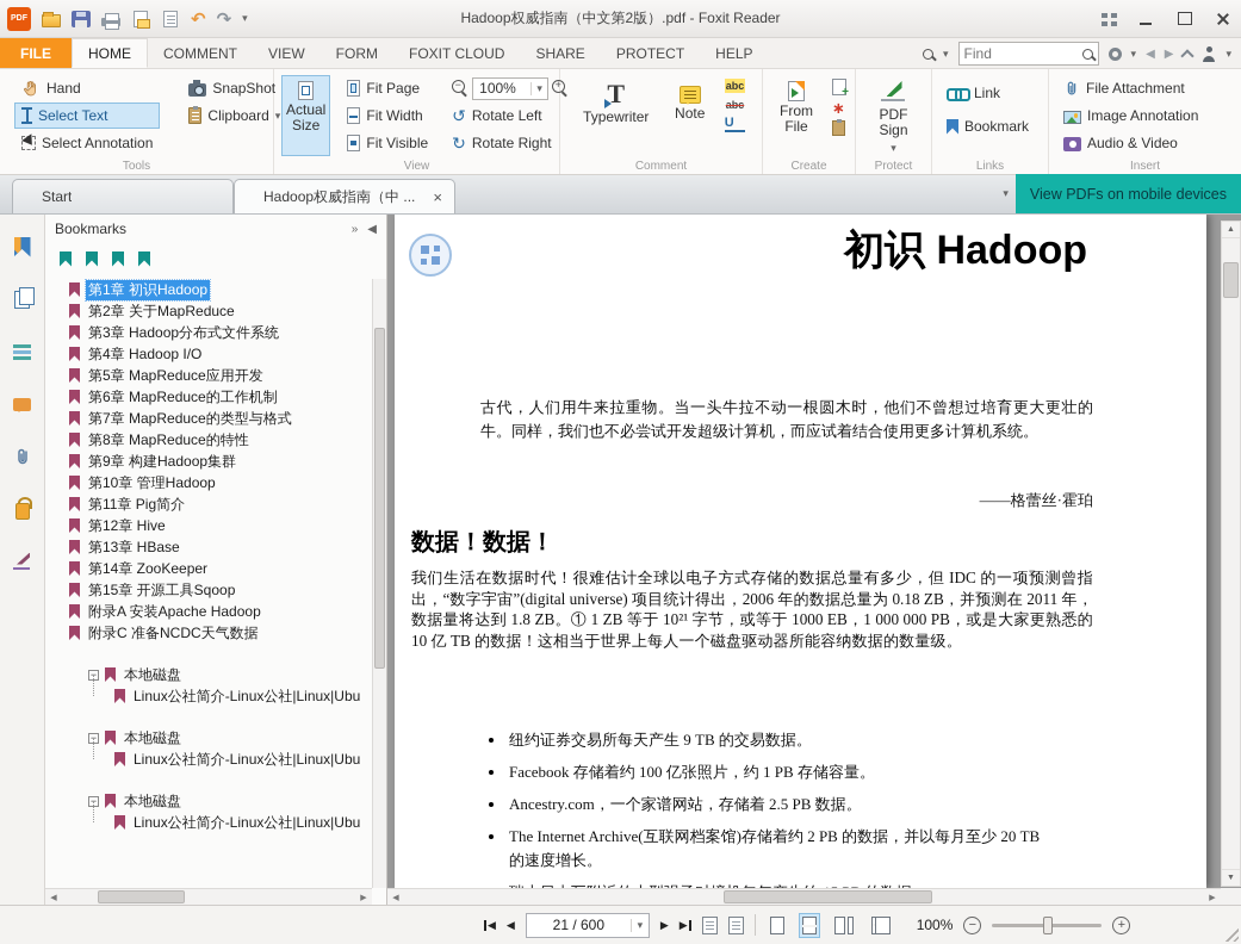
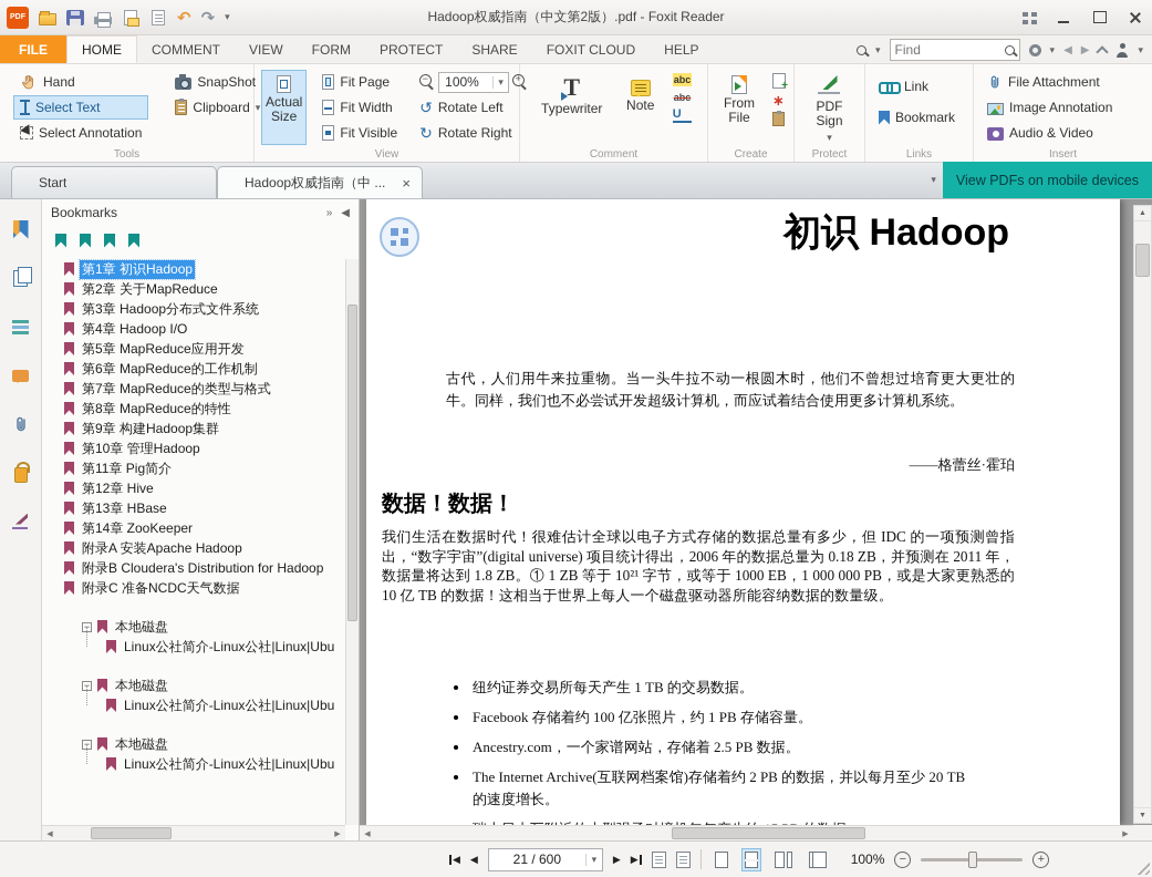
  ↶
  ↷
  ▾
  Hadoop权威指南（中文第2版）.pdf - Foxit Reader
  FILE
  HOME
  COMMENT
  VIEW
  FORM
- FOXIT CLOUD
+ PROTECT
  SHARE
- PROTECT
+ FOXIT CLOUD
  HELP
  ▾
  Find
  ▾
  ◀
  ▶
  ▾
  Hand
  Select Text
  Select Annotation
  SnapShot
  Clipboard
  ▾
  Tools
  Actual Size
  Fit Page
  Fit Width
  Fit Visible
  −
  100%
  ▾
  +
  ↺
  Rotate Left
  ↻
  Rotate Right
  View
  T
  Typewriter
  Note
  abc
  abc
  U
  Comment
  From File
  ∗
  Create
  PDF Sign
  ▾
  Protect
  Link
  Bookmark
  Links
  File Attachment
  Image Annotation
  Audio & Video
  Insert
  Start
  Hadoop权威指南（中 ...
  ×
  ▾
  View PDFs on mobile devices
  Bookmarks
  »
  ◀
  第1章 初识Hadoop
  第2章 关于MapReduce
  第3章 Hadoop分布式文件系统
  第4章 Hadoop I/O
  第5章 MapReduce应用开发
  第6章 MapReduce的工作机制
  第7章 MapReduce的类型与格式
  第8章 MapReduce的特性
  第9章 构建Hadoop集群
  第10章 管理Hadoop
  第11章 Pig简介
  第12章 Hive
  第13章 HBase
  第14章 ZooKeeper
- 第15章 开源工具Sqoop
  附录A 安装Apache Hadoop
+ 附录B Cloudera's Distribution for Hadoop
  附录C 准备NCDC天气数据
  −
  本地磁盘
  Linux公社简介-Linux公社|Linux|Ubu
  −
  本地磁盘
  Linux公社简介-Linux公社|Linux|Ubu
  −
  本地磁盘
  Linux公社简介-Linux公社|Linux|Ubu
  初识 Hadoop
  古代，人们用牛来拉重物。当一头牛拉不动一根圆木时，他们不曾想过培育更大更壮的牛。同样，我们也不必尝试开发超级计算机，而应试着结合使用更多计算机系统。
  ——格蕾丝·霍珀
  数据！数据！
  我们生活在数据时代！很难估计全球以电子方式存储的数据总量有多少，但 IDC 的一项预测曾指出，“数字宇宙”(digital universe) 项目统计得出，2006 年的数据总量为 0.18 ZB，并预测在 2011 年，数据量将达到 1.8 ZB。① 1 ZB 等于 10²¹ 字节，或等于 1000 EB，1 000 000 PB，或是大家更熟悉的 10 亿 TB 的数据！这相当于世界上每人一个磁盘驱动器所能容纳数据的数量级。
- 纽约证券交易所每天产生 9 TB 的交易数据。
+ 纽约证券交易所每天产生 1 TB 的交易数据。
  Facebook 存储着约 100 亿张照片，约 1 PB 存储容量。
  Ancestry.com，一个家谱网站，存储着 2.5 PB 数据。
  The Internet Archive(互联网档案馆)存储着约 2 PB 的数据，并以每月至少 20 TB 的速度增长。
  ◀
  ◀
  21 / 600
  ▾
  ▶
  ▶
  100%
  −
  +
